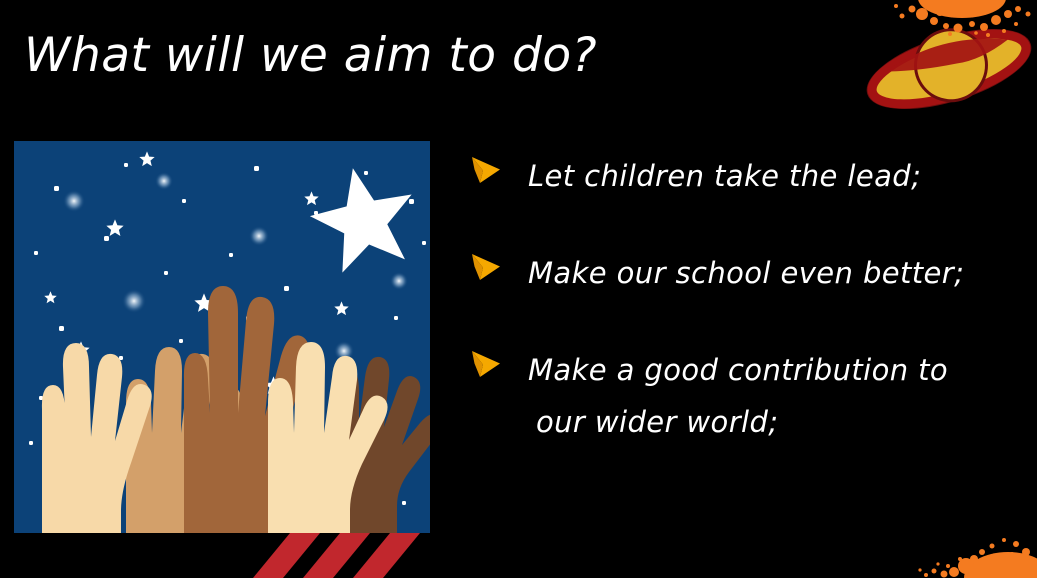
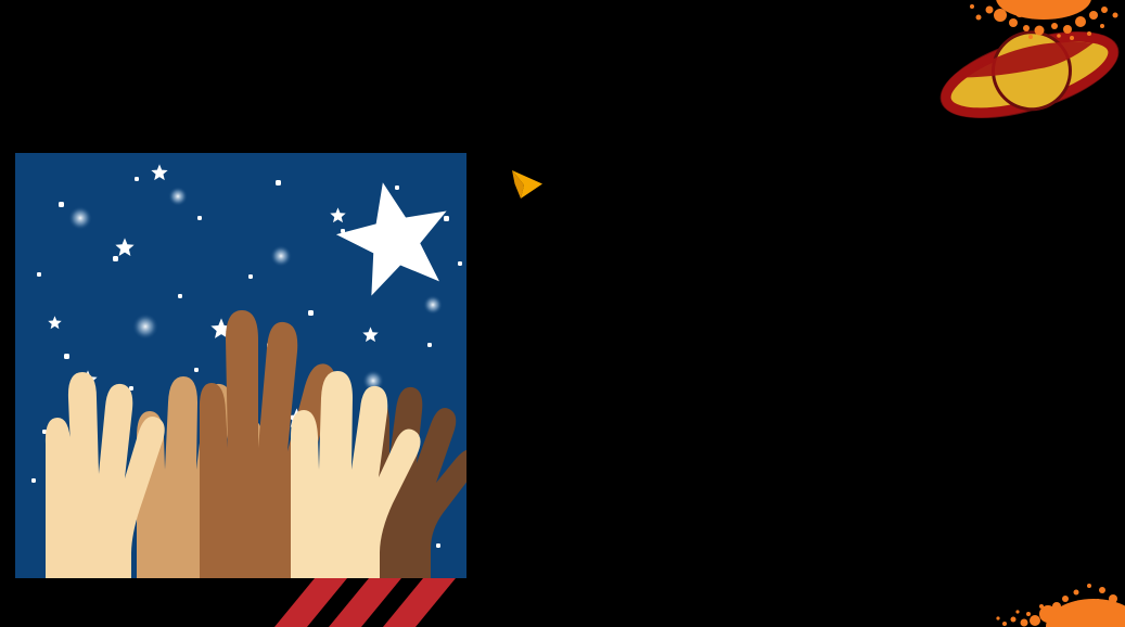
- What will we aim to do?
- Let children take the lead;
- Make our school even better;
- Make a good contribution to
- our wider world;
